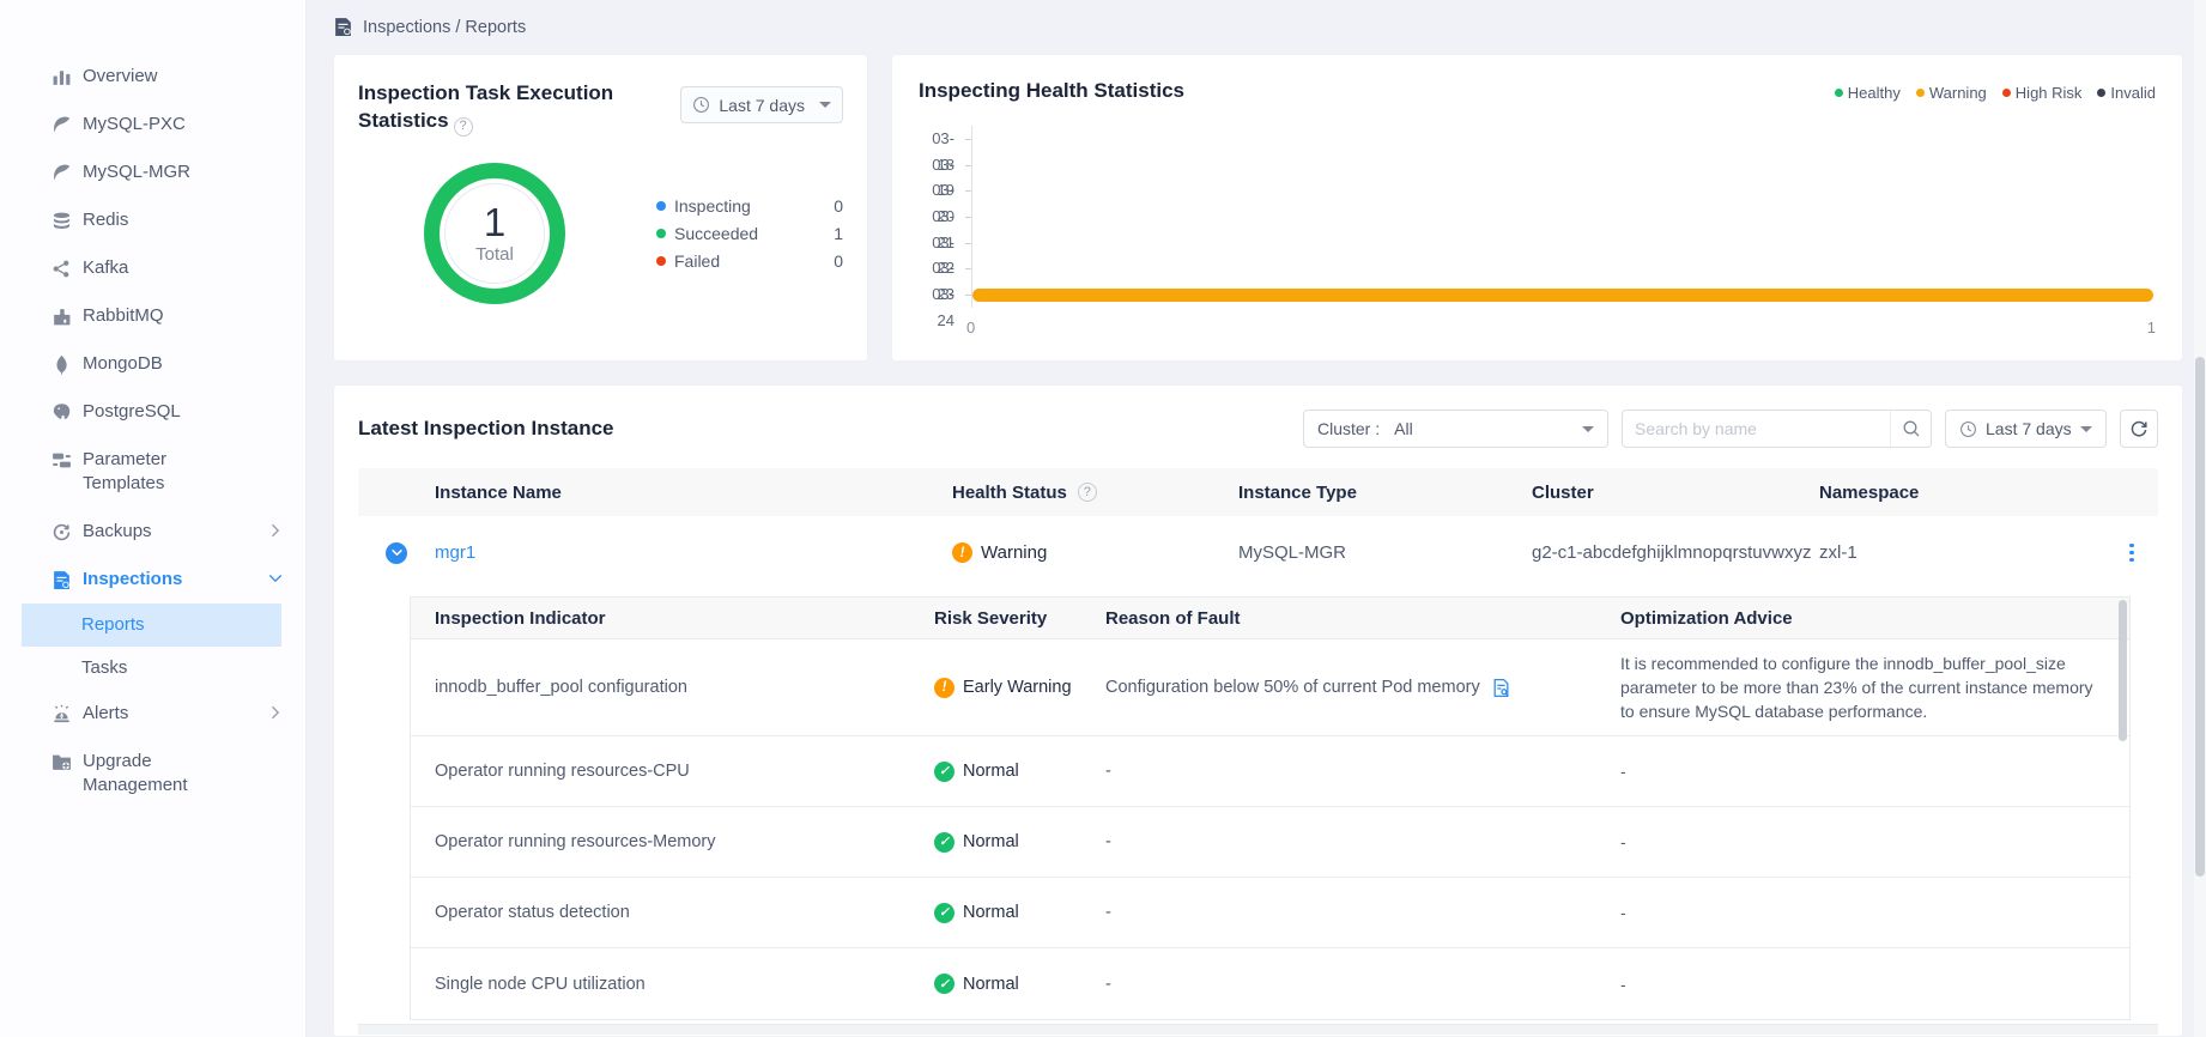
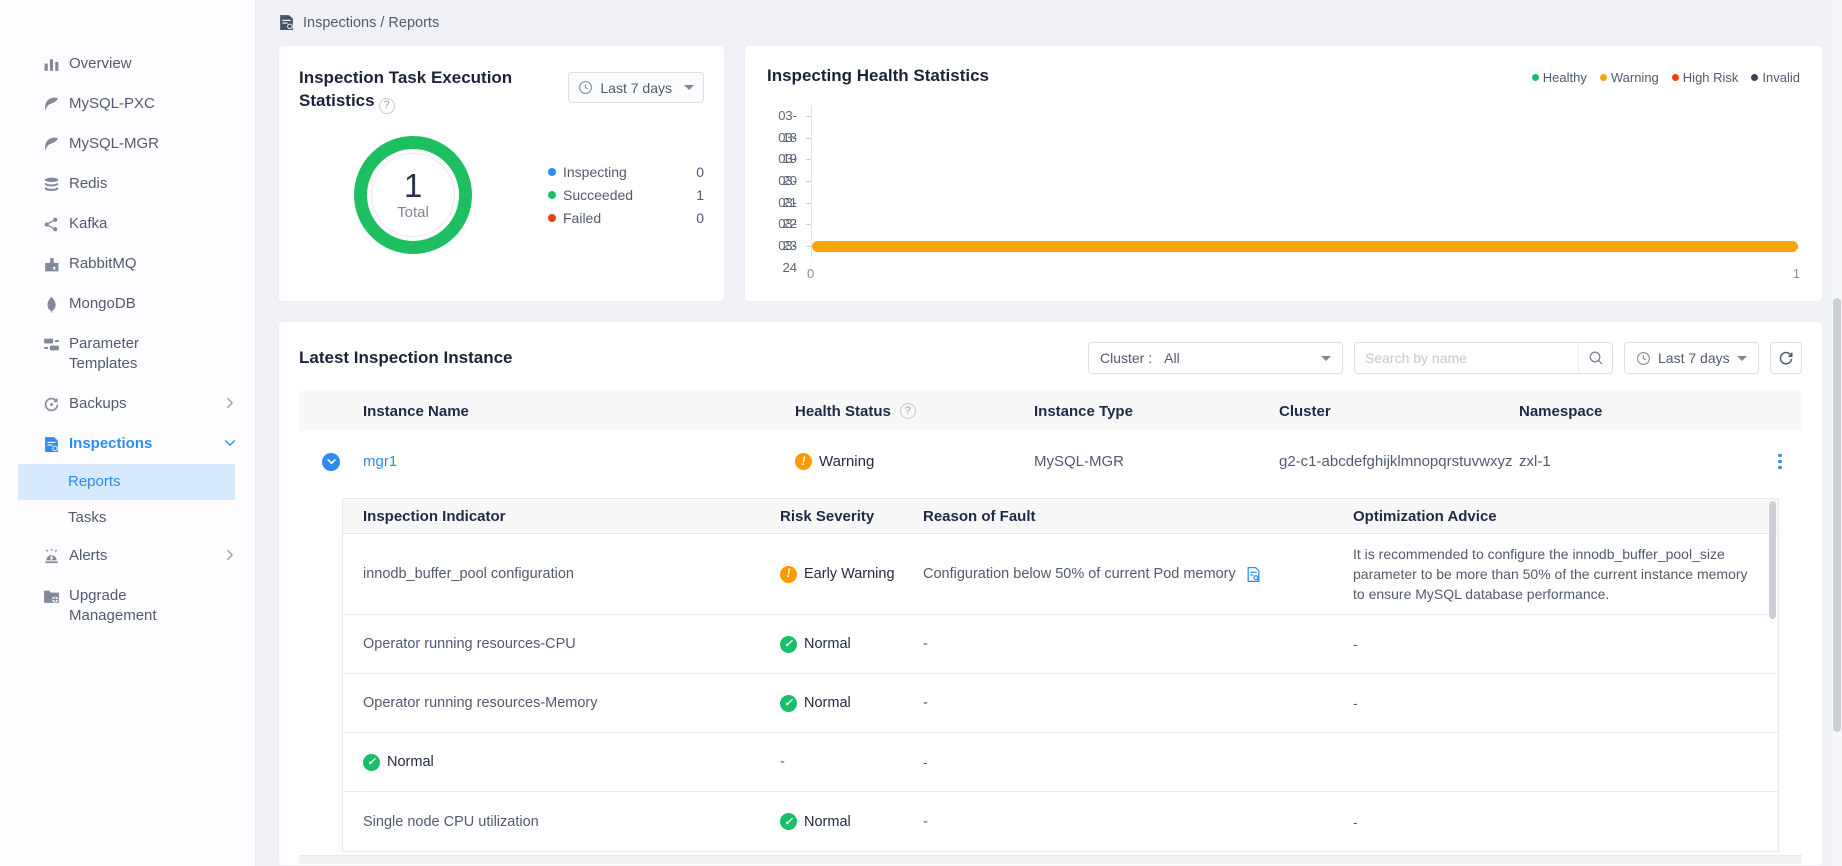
  Overview
  MySQL-PXC
  MySQL-MGR
  Redis
  Kafka
  RabbitMQ
  MongoDB
- PostgreSQL
  Parameter Templates
  Backups
  Inspections
  Reports
  Tasks
  Alerts
  Upgrade Management
  Inspections / Reports
  Inspection Task Execution Statistics ?
  Last 7 days
  1
  Total
  Inspecting
  0
  Succeeded
  1
  Failed
  0
  Inspecting Health Statistics
  Healthy
  Warning
  High Risk
  Invalid
  03-24
  0
  1
  Latest Inspection Instance
  Cluster :
  All
  Search by name
  Last 7 days
  Instance Name
  Health Status
  ?
  Instance Type
  Cluster
  Namespace
  mgr1
  Warning
  MySQL-MGR
  g2-c1-abcdefghijklmnopqrstuvwxyz
  zxl-1
  Inspection Indicator
  Risk Severity
  Reason of Fault
  Optimization Advice
  innodb_buffer_pool configuration
  Early Warning
  Configuration below 50% of current Pod memory
- It is recommended to configure the innodb_buffer_pool_size parameter to be more than 23% of the current instance memory to ensure MySQL database performance.
+ It is recommended to configure the innodb_buffer_pool_size parameter to be more than 50% of the current instance memory to ensure MySQL database performance.
  Operator running resources-CPU
  Normal
  -
  -
  Operator running resources-Memory
  Normal
  -
  -
- Operator status detection
  Normal
  -
  -
  Single node CPU utilization
  Normal
  -
  -
